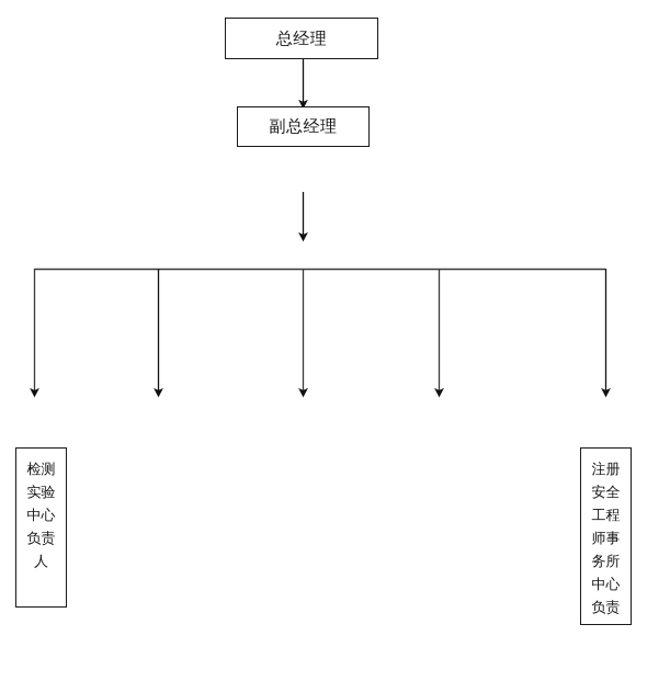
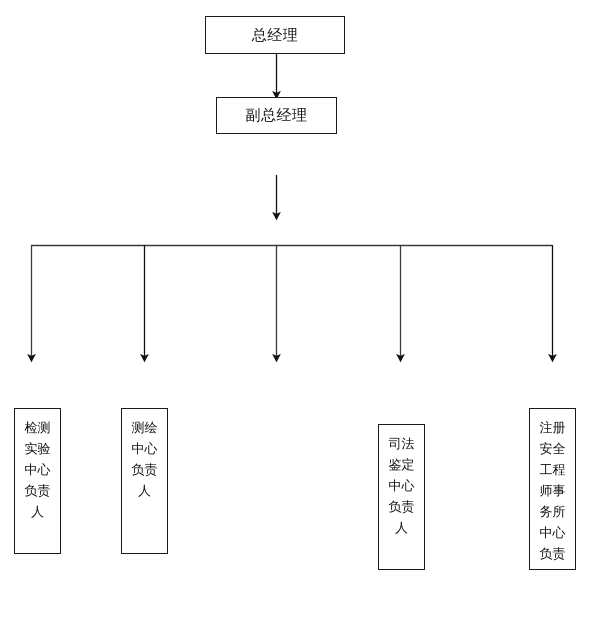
  总经理
  副总经理
  检测实验中心负责人
+ 测绘中心负责人
+ 司法鉴定中心负责人
  注册安全工程师事务所中心负责
